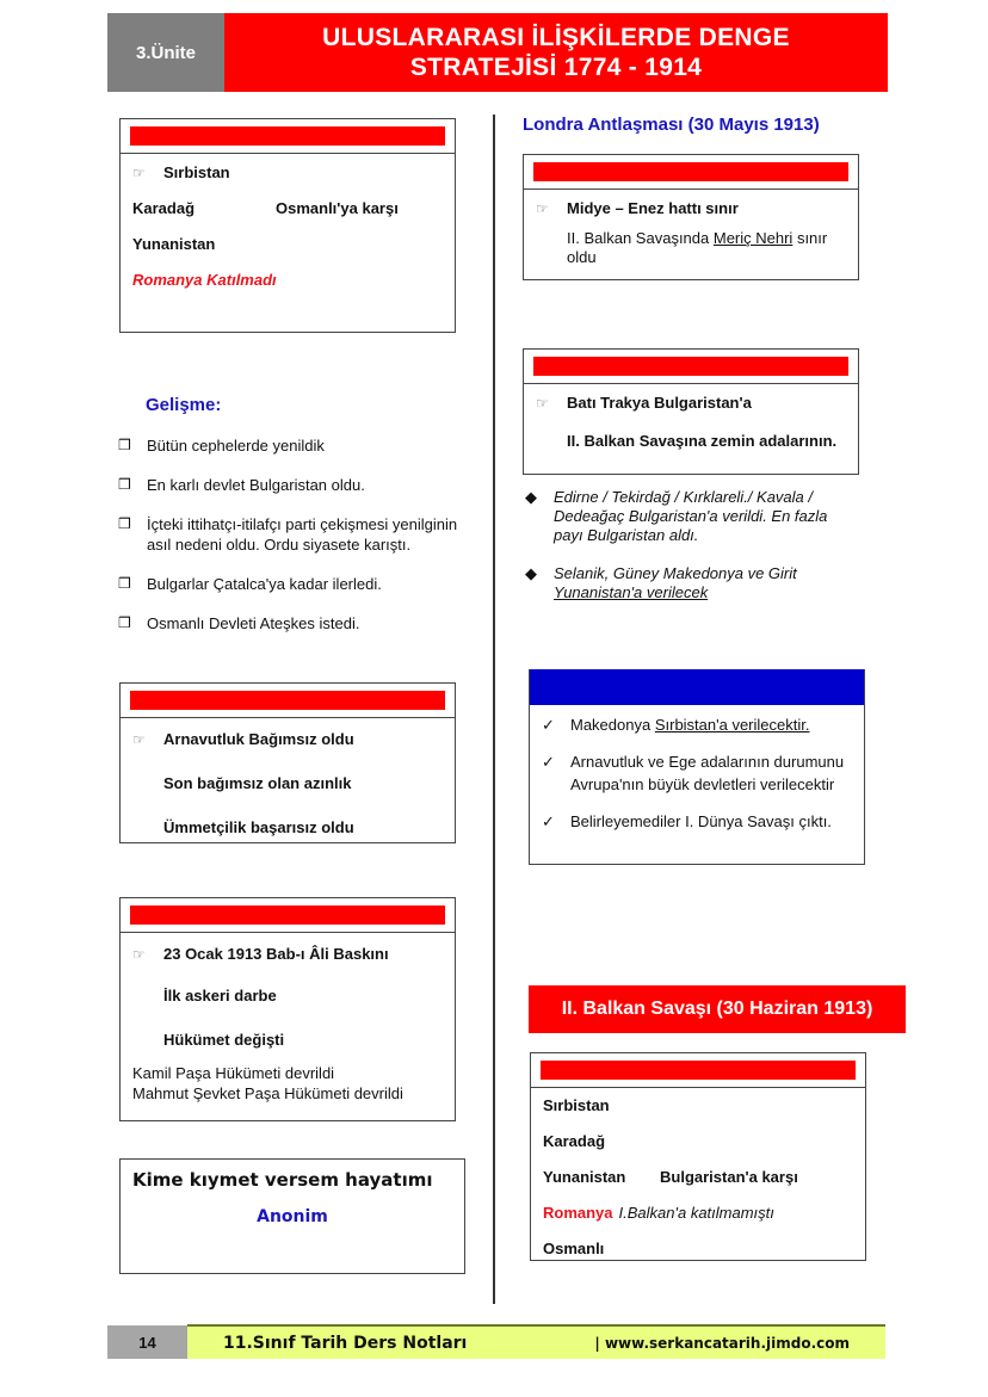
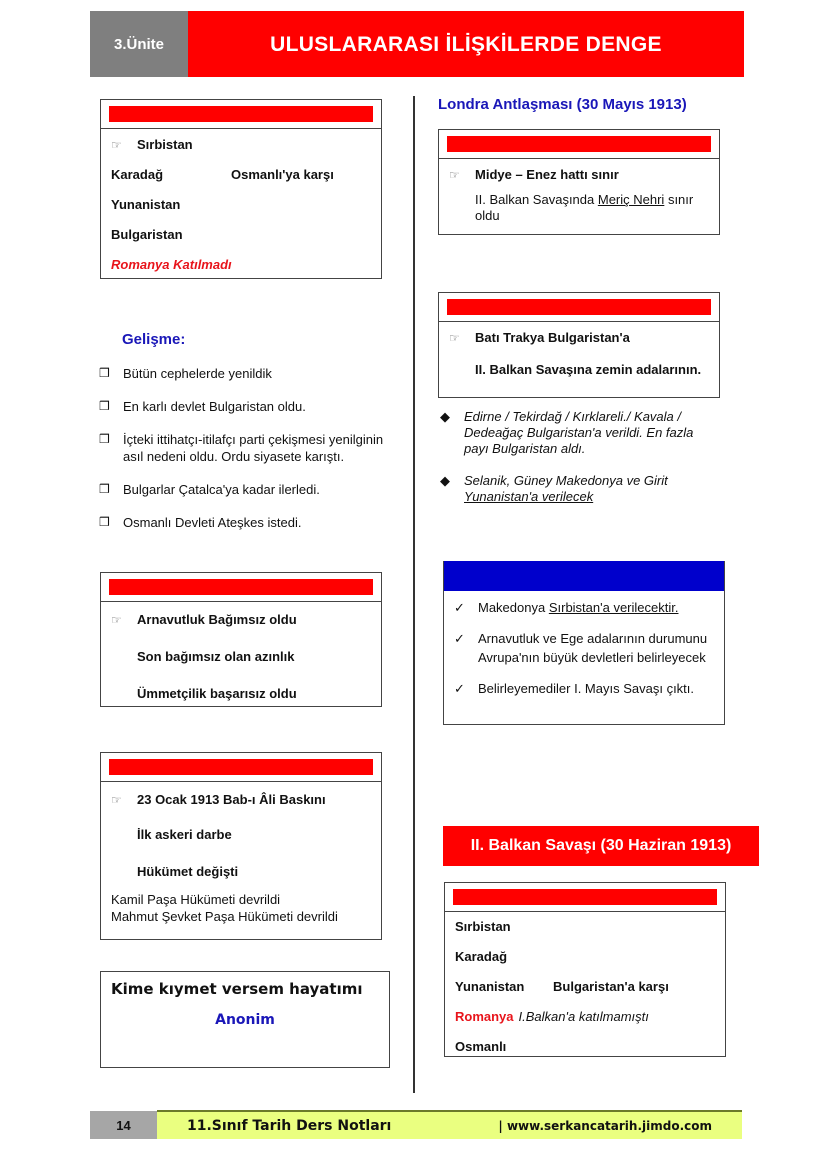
  3.Ünite
  ULUSLARARASI İLİŞKİLERDE DENGE
- STRATEJİSİ 1774 - 1914
  ☞
  Sırbistan
  Karadağ
  Osmanlı'ya karşı
  Yunanistan
+ Bulgaristan
  Romanya Katılmadı
  Gelişme:
  ❒
  Bütün cephelerde yenildik
  ❒
  En karlı devlet Bulgaristan oldu.
  ❒
  İçteki ittihatçı-itilafçı parti çekişmesi yenilginin asıl nedeni oldu. Ordu siyasete karıştı.
  ❒
  Bulgarlar Çatalca'ya kadar ilerledi.
  ❒
  Osmanlı Devleti Ateşkes istedi.
  ☞
  Arnavutluk Bağımsız oldu
  Son bağımsız olan azınlık
  Ümmetçilik başarısız oldu
  ☞
  23 Ocak 1913 Bab-ı Âli Baskını
  İlk askeri darbe
  Hükümet değişti
  Kamil Paşa Hükümeti devrildi
  Mahmut Şevket Paşa Hükümeti devrildi
  Kime kıymet versem hayatımı
  Anonim
  Londra Antlaşması (30 Mayıs 1913)
  ☞
  Midye – Enez hattı sınır
  II. Balkan Savaşında Meriç Nehri sınır oldu
  ☞
  Batı Trakya Bulgaristan'a
  II. Balkan Savaşına zemin adalarının.
  ◆
  Edirne / Tekirdağ / Kırklareli./ Kavala / Dedeağaç Bulgaristan'a verildi. En fazla payı Bulgaristan aldı.
  ◆
  Selanik, Güney Makedonya ve Girit Yunanistan'a verilecek
  ✓
  Makedonya Sırbistan'a verilecektir.
  ✓
- Arnavutluk ve Ege adalarının durumunu Avrupa'nın büyük devletleri verilecektir
+ Arnavutluk ve Ege adalarının durumunu Avrupa'nın büyük devletleri belirleyecek
  ✓
- Belirleyemediler I. Dünya Savaşı çıktı.
+ Belirleyemediler I. Mayıs Savaşı çıktı.
  II. Balkan Savaşı (30 Haziran 1913)
  Sırbistan
  Karadağ
  Yunanistan
  Bulgaristan'a karşı
  Romanya
  I.Balkan'a katılmamıştı
  Osmanlı
  14
  11.Sınıf Tarih Ders Notları
  | www.serkancatarih.jimdo.com
